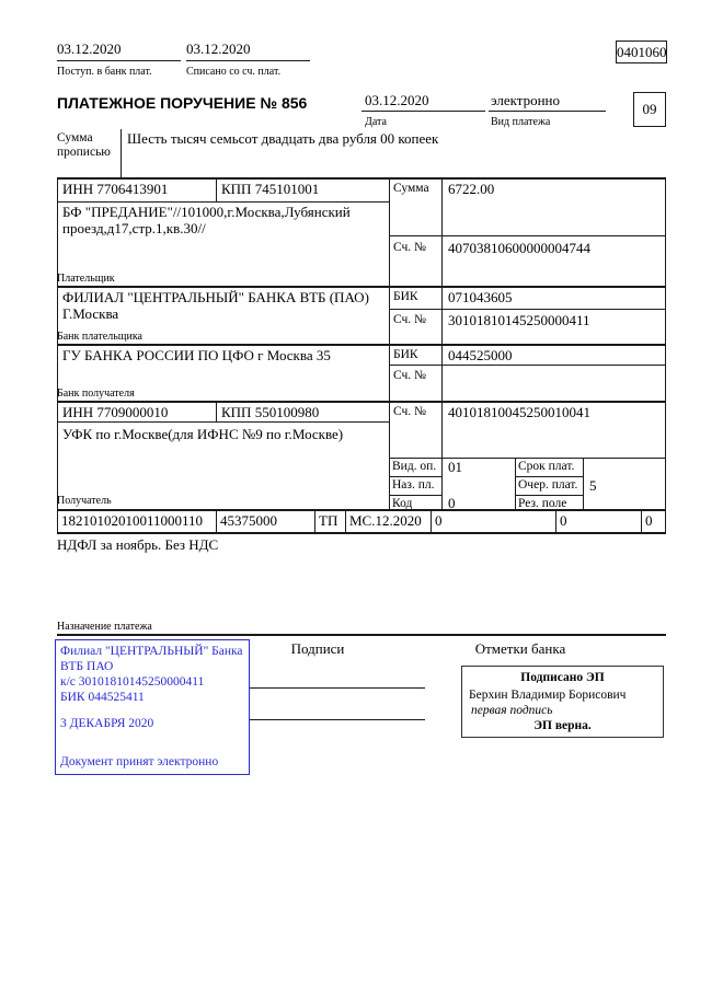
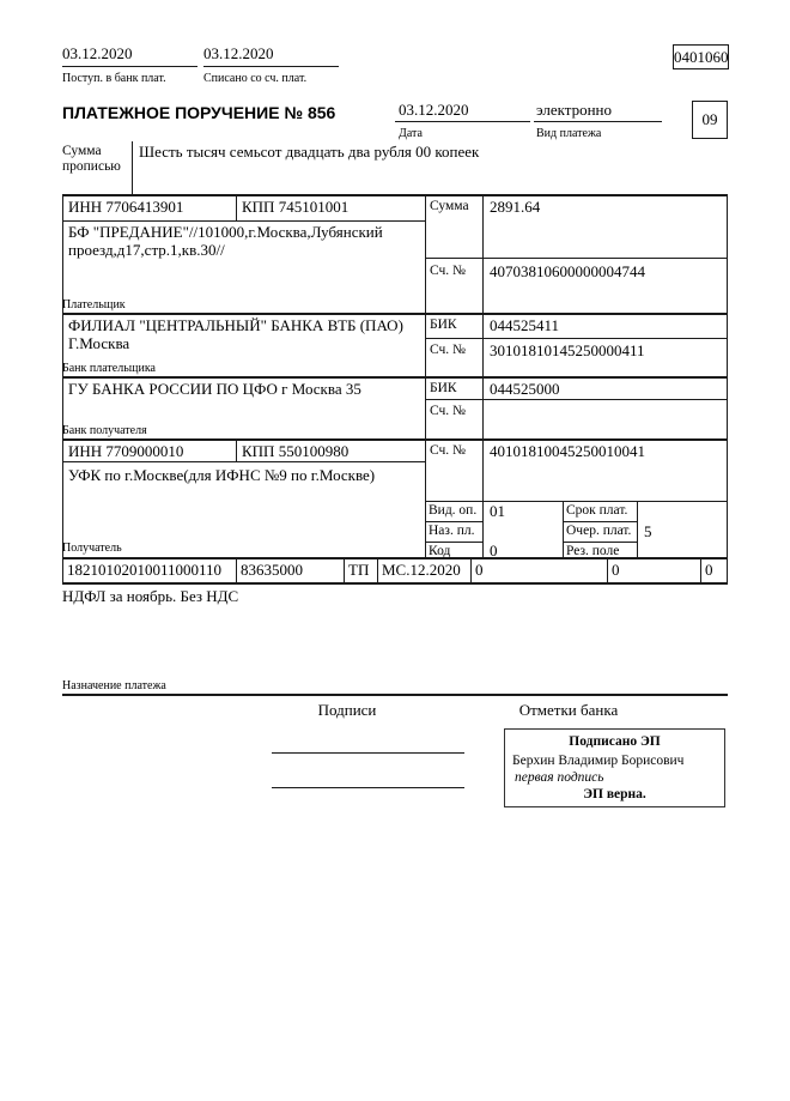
  03.12.2020
  Поступ. в банк плат.
  03.12.2020
  Списано со сч. плат.
  0401060
  ПЛАТЕЖНОЕ ПОРУЧЕНИЕ № 856
  03.12.2020
  Дата
  электронно
  Вид платежа
  09
  Сумма прописью
  Шесть тысяч семьсот двадцать два рубля 00 копеек
  ИНН 7706413901
  КПП 745101001
  БФ "ПРЕДАНИЕ"//101000,г.Москва,Лубянский
  проезд,д17,стр.1,кв.30//
  Плательщик
  Сумма
- 6722.00
+ 2891.64
  Сч. №
  40703810600000004744
  ФИЛИАЛ "ЦЕНТРАЛЬНЫЙ" БАНКА ВТБ (ПАО)
  Г.Москва
  Банк плательщика
  БИК
- 071043605
+ 044525411
  Сч. №
  30101810145250000411
  ГУ БАНКА РОССИИ ПО ЦФО г Москва 35
  Банк получателя
  БИК
  044525000
  Сч. №
  ИНН 7709000010
  КПП 550100980
  УФК по г.Москве(для ИФНС №9 по г.Москве)
  Получатель
  Сч. №
  40101810045250010041
  Вид. оп.
  01
  Срок плат.
  Наз. пл.
  Очер. плат.
  5
  Код
  0
  Рез. поле
  18210102010011000110
- 45375000
+ 83635000
  ТП
  МС.12.2020
  0
  0
  0
  НДФЛ за ноябрь. Без НДС
  Назначение платежа
  Подписи
  Отметки банка
- Филиал "ЦЕНТРАЛЬНЫЙ" Банка
- ВТБ ПАО
- к/с 30101810145250000411
- БИК 044525411
- 3 ДЕКАБРЯ 2020
- Документ принят электронно
  Подписано ЭП
  Берхин Владимир Борисович
  первая подпись
  ЭП верна.
